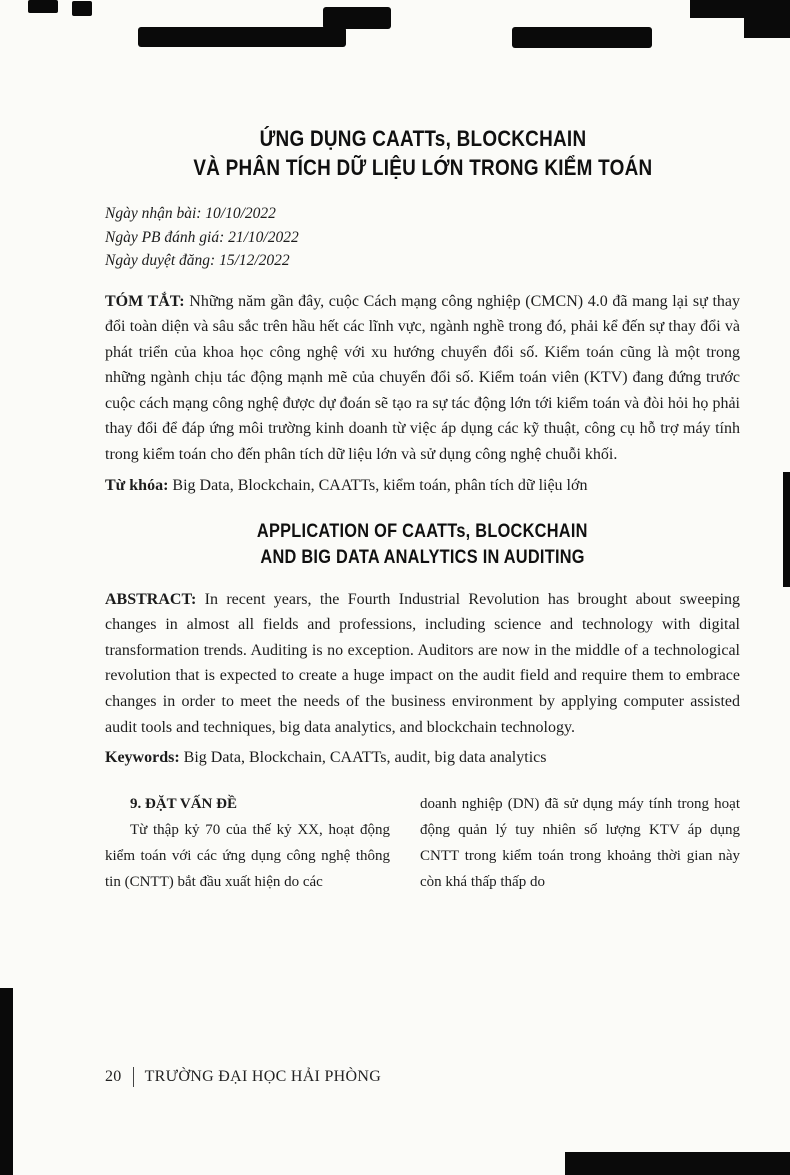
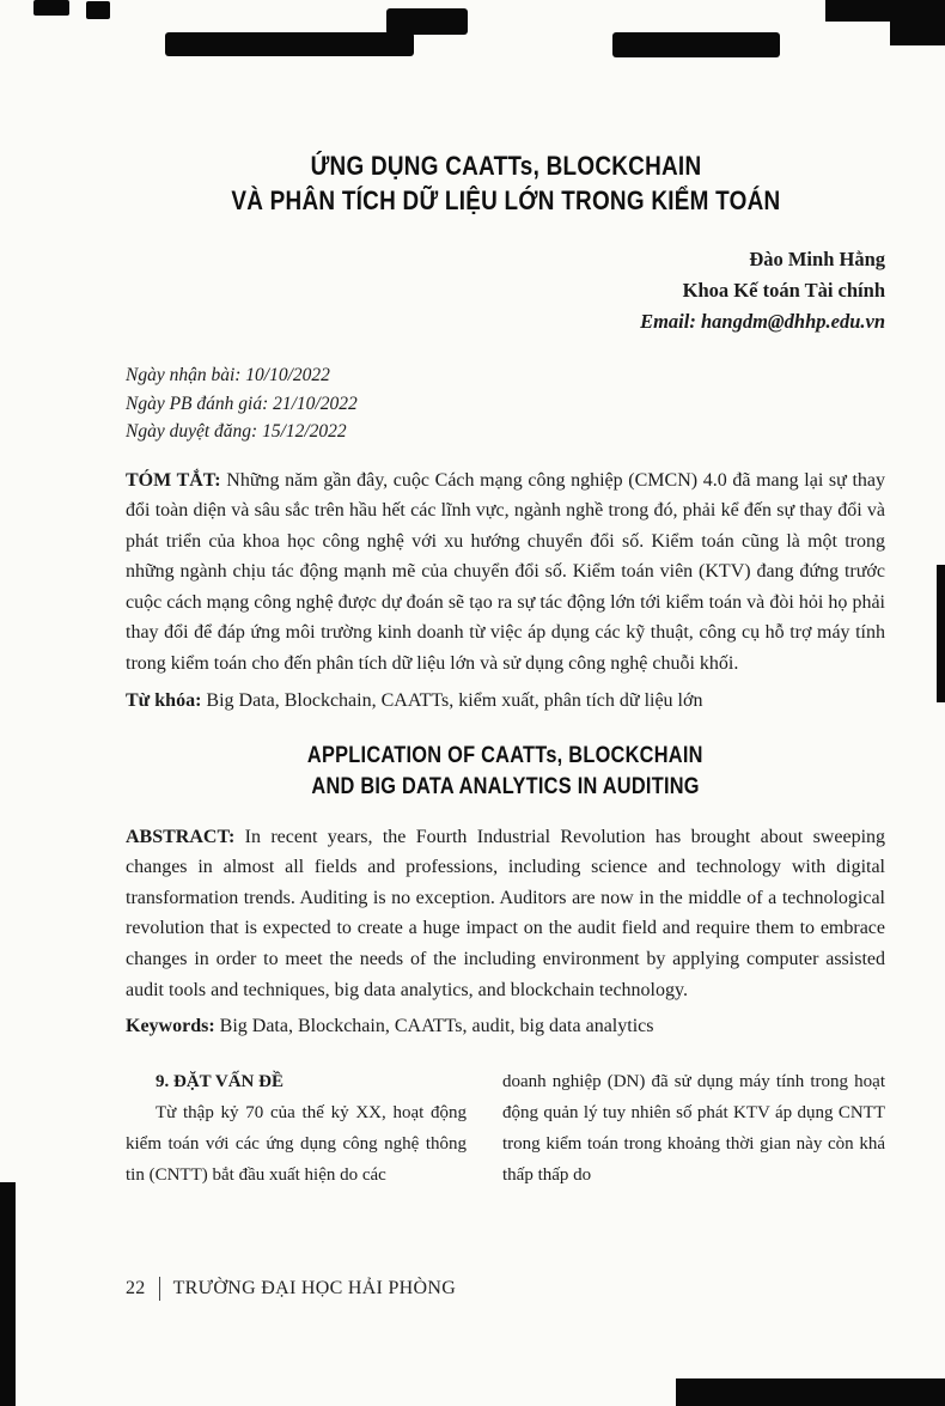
  ỨNG DỤNG CAATTs, BLOCKCHAIN
  VÀ PHÂN TÍCH DỮ LIỆU LỚN TRONG KIỂM TOÁN
+ Đào Minh Hằng
+ Khoa Kế toán Tài chính
+ Email: hangdm@dhhp.edu.vn
  Ngày nhận bài: 10/10/2022
  Ngày PB đánh giá: 21/10/2022
  Ngày duyệt đăng: 15/12/2022
  TÓM TẮT: Những năm gần đây, cuộc Cách mạng công nghiệp (CMCN) 4.0 đã mang lại sự thay đổi toàn diện và sâu sắc trên hầu hết các lĩnh vực, ngành nghề trong đó, phải kể đến sự thay đổi và phát triển của khoa học công nghệ với xu hướng chuyển đổi số. Kiểm toán cũng là một trong những ngành chịu tác động mạnh mẽ của chuyển đổi số. Kiểm toán viên (KTV) đang đứng trước cuộc cách mạng công nghệ được dự đoán sẽ tạo ra sự tác động lớn tới kiểm toán và đòi hỏi họ phải thay đổi để đáp ứng môi trường kinh doanh từ việc áp dụng các kỹ thuật, công cụ hỗ trợ máy tính trong kiểm toán cho đến phân tích dữ liệu lớn và sử dụng công nghệ chuỗi khối.
- Từ khóa: Big Data, Blockchain, CAATTs, kiểm toán, phân tích dữ liệu lớn
+ Từ khóa: Big Data, Blockchain, CAATTs, kiểm xuất, phân tích dữ liệu lớn
  APPLICATION OF CAATTs, BLOCKCHAIN
  AND BIG DATA ANALYTICS IN AUDITING
- ABSTRACT: In recent years, the Fourth Industrial Revolution has brought about sweeping changes in almost all fields and professions, including science and technology with digital transformation trends. Auditing is no exception. Auditors are now in the middle of a technological revolution that is expected to create a huge impact on the audit field and require them to embrace changes in order to meet the needs of the business environment by applying computer assisted audit tools and techniques, big data analytics, and blockchain technology.
+ ABSTRACT: In recent years, the Fourth Industrial Revolution has brought about sweeping changes in almost all fields and professions, including science and technology with digital transformation trends. Auditing is no exception. Auditors are now in the middle of a technological revolution that is expected to create a huge impact on the audit field and require them to embrace changes in order to meet the needs of the including environment by applying computer assisted audit tools and techniques, big data analytics, and blockchain technology.
  Keywords: Big Data, Blockchain, CAATTs, audit, big data analytics
  9. ĐẶT VẤN ĐỀ
  Từ thập kỷ 70 của thế kỷ XX, hoạt động kiểm toán với các ứng dụng công nghệ thông tin (CNTT) bắt đầu xuất hiện do các
- doanh nghiệp (DN) đã sử dụng máy tính trong hoạt động quản lý tuy nhiên số lượng KTV áp dụng CNTT trong kiểm toán trong khoảng thời gian này còn khá thấp thấp do
+ doanh nghiệp (DN) đã sử dụng máy tính trong hoạt động quản lý tuy nhiên số phát KTV áp dụng CNTT trong kiểm toán trong khoảng thời gian này còn khá thấp thấp do
- 20
+ 22
  TRƯỜNG ĐẠI HỌC HẢI PHÒNG
